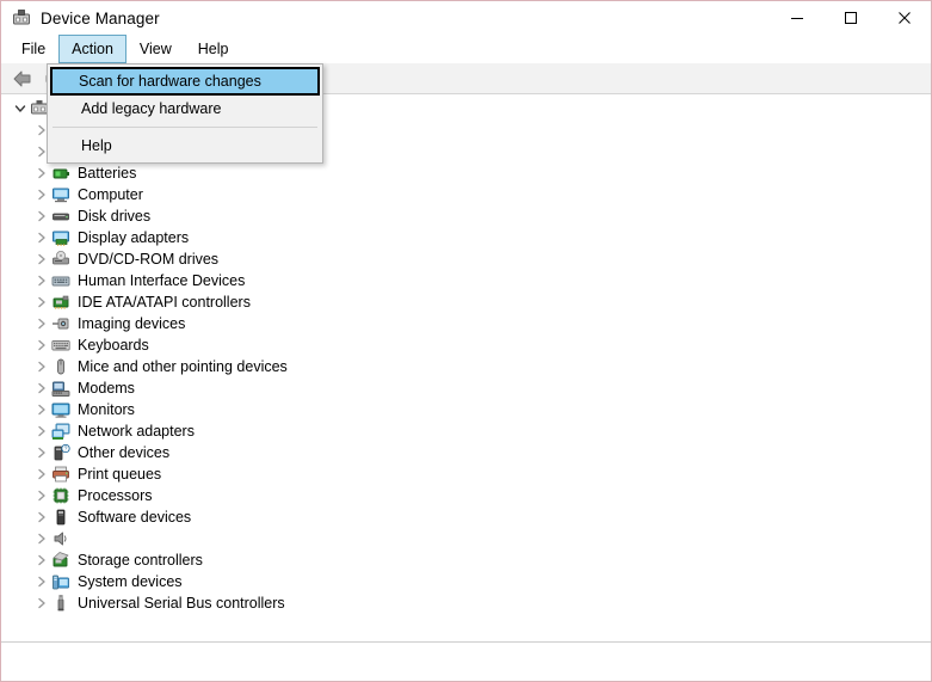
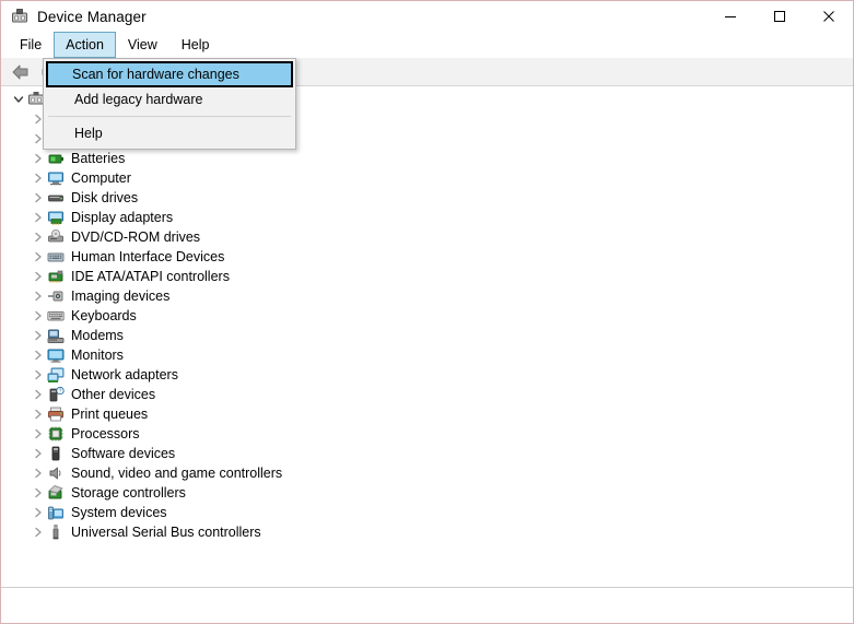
  Device Manager
  File
  Action
  View
  Help
  Batteries
  Computer
  Disk drives
  Display adapters
  DVD/CD-ROM drives
  Human Interface Devices
  IDE ATA/ATAPI controllers
  Imaging devices
  Keyboards
- Mice and other pointing devices
  Modems
  Monitors
  Network adapters
  Other devices
  Print queues
  Processors
  Software devices
+ Sound, video and game controllers
  Storage controllers
  System devices
  Universal Serial Bus controllers
  Scan for hardware changes
  Add legacy hardware
  Help
